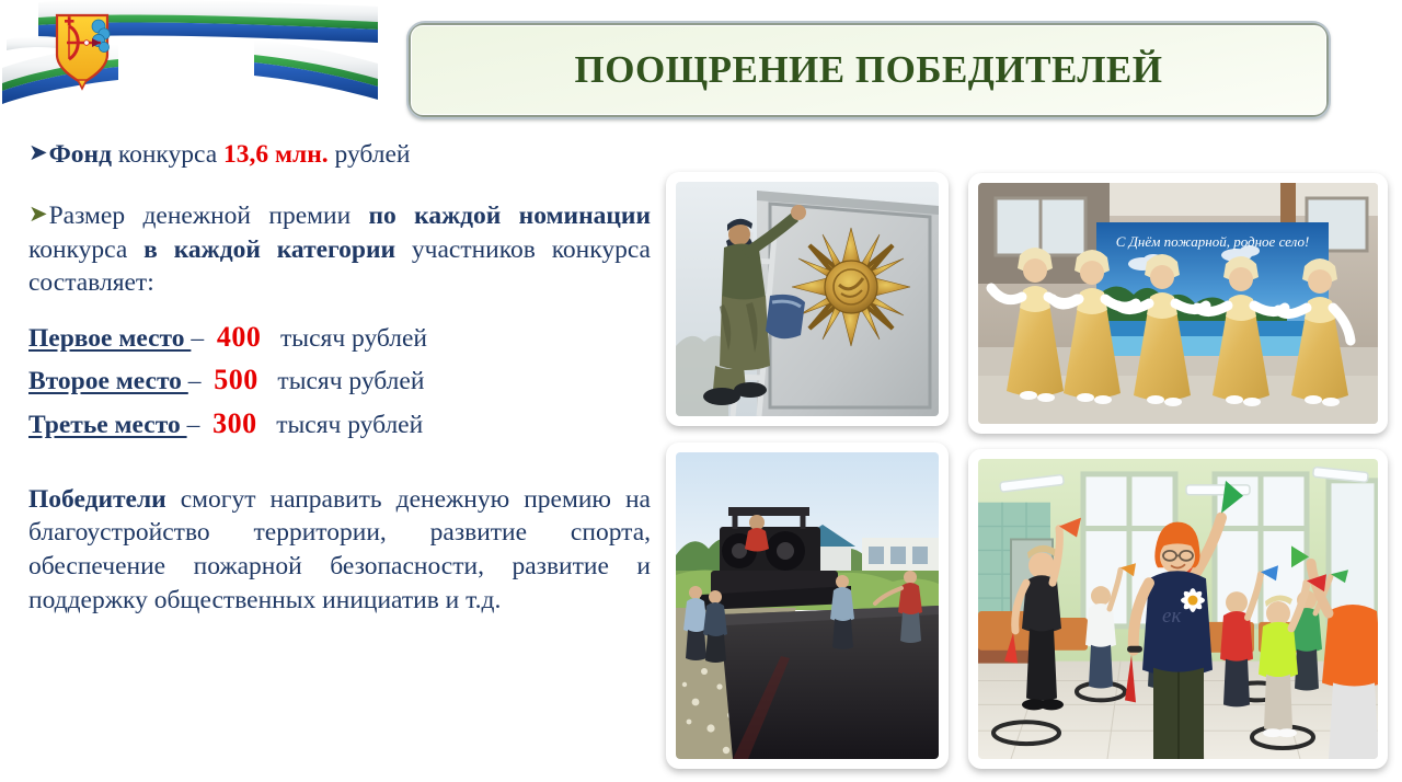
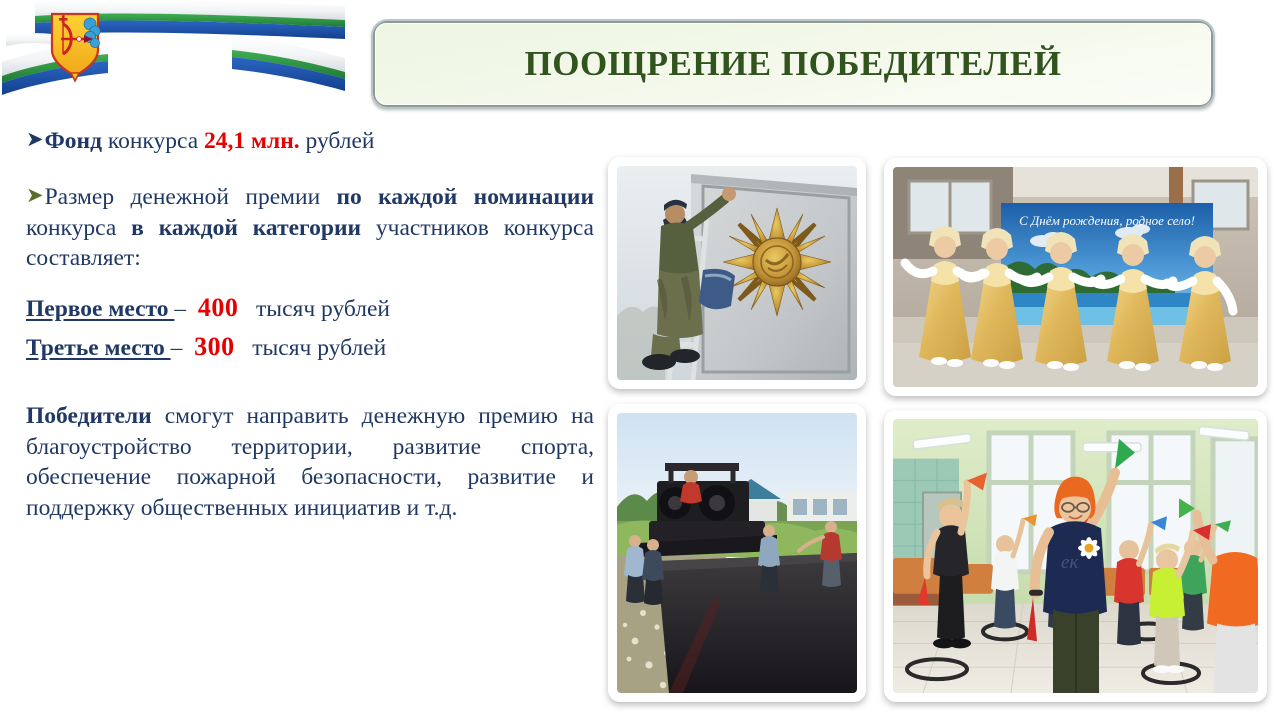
  ПООЩРЕНИЕ ПОБЕДИТЕЛЕЙ
- ➤Фонд конкурса 13,6 млн. рублей
+ ➤Фонд конкурса 24,1 млн. рублей
  ➤Размер денежной премии по каждой номинации конкурса в каждой категории участников конкурса составляет:
  Первое место – 400 тысяч рублей
- Второе место – 500 тысяч рублей
  Третье место – 300 тысяч рублей
  Победители смогут направить денежную премию на благоустройство территории, развитие спорта, обеспечение пожарной безопасности, развитие и поддержку общественных инициатив и т.д.
- С Днём пожарной, родное село!
+ С Днём рождения, родное село!
  ек
